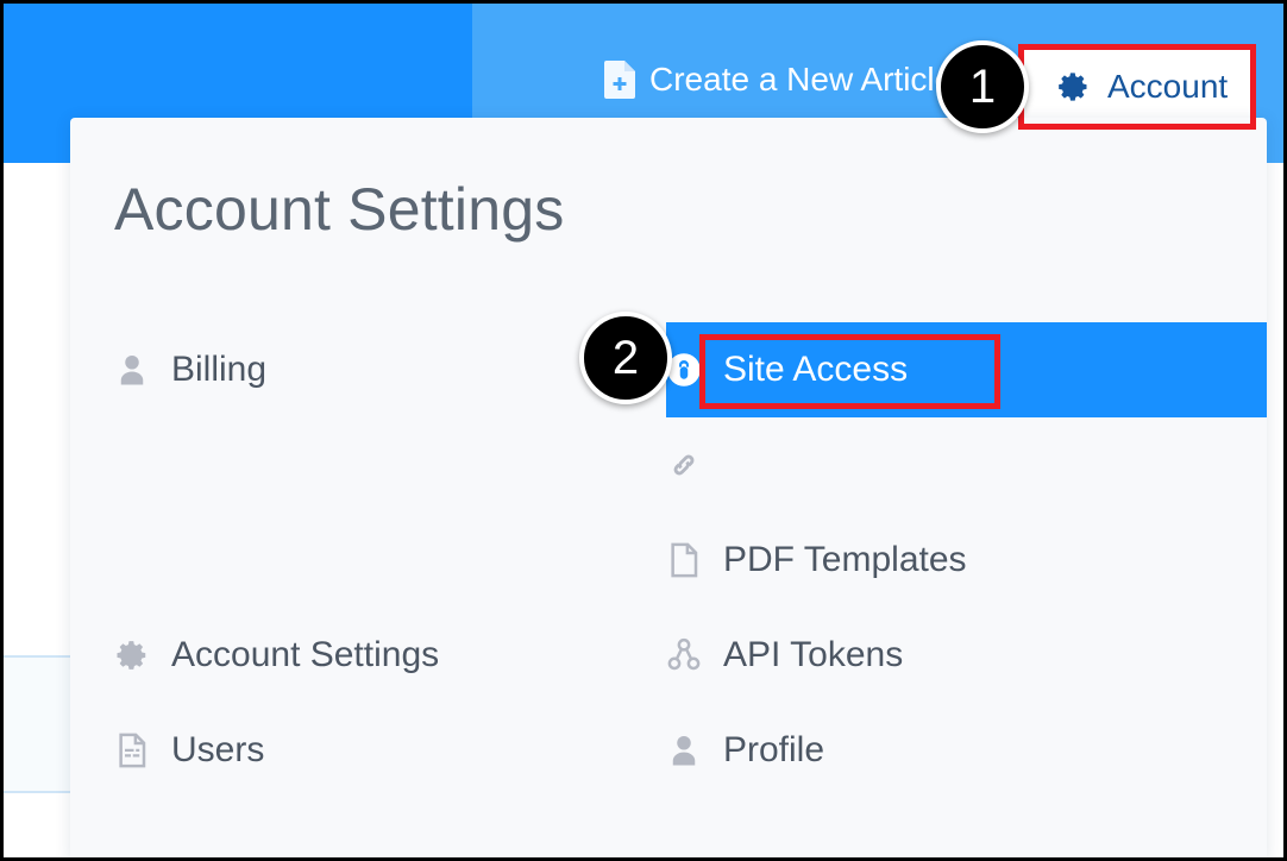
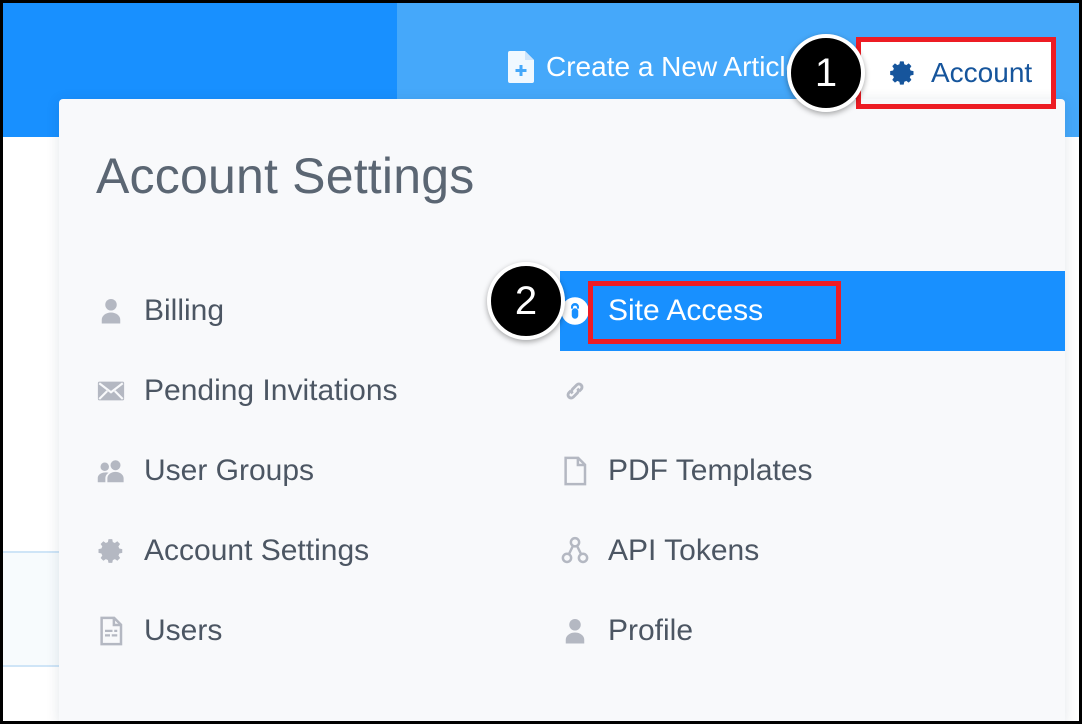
  Create a New Articl
  Account
  Account Settings
  Billing
  Site Access
+ Pending Invitations
+ User Groups
  PDF Templates
  Account Settings
  API Tokens
  Users
  Profile
  1
  2
